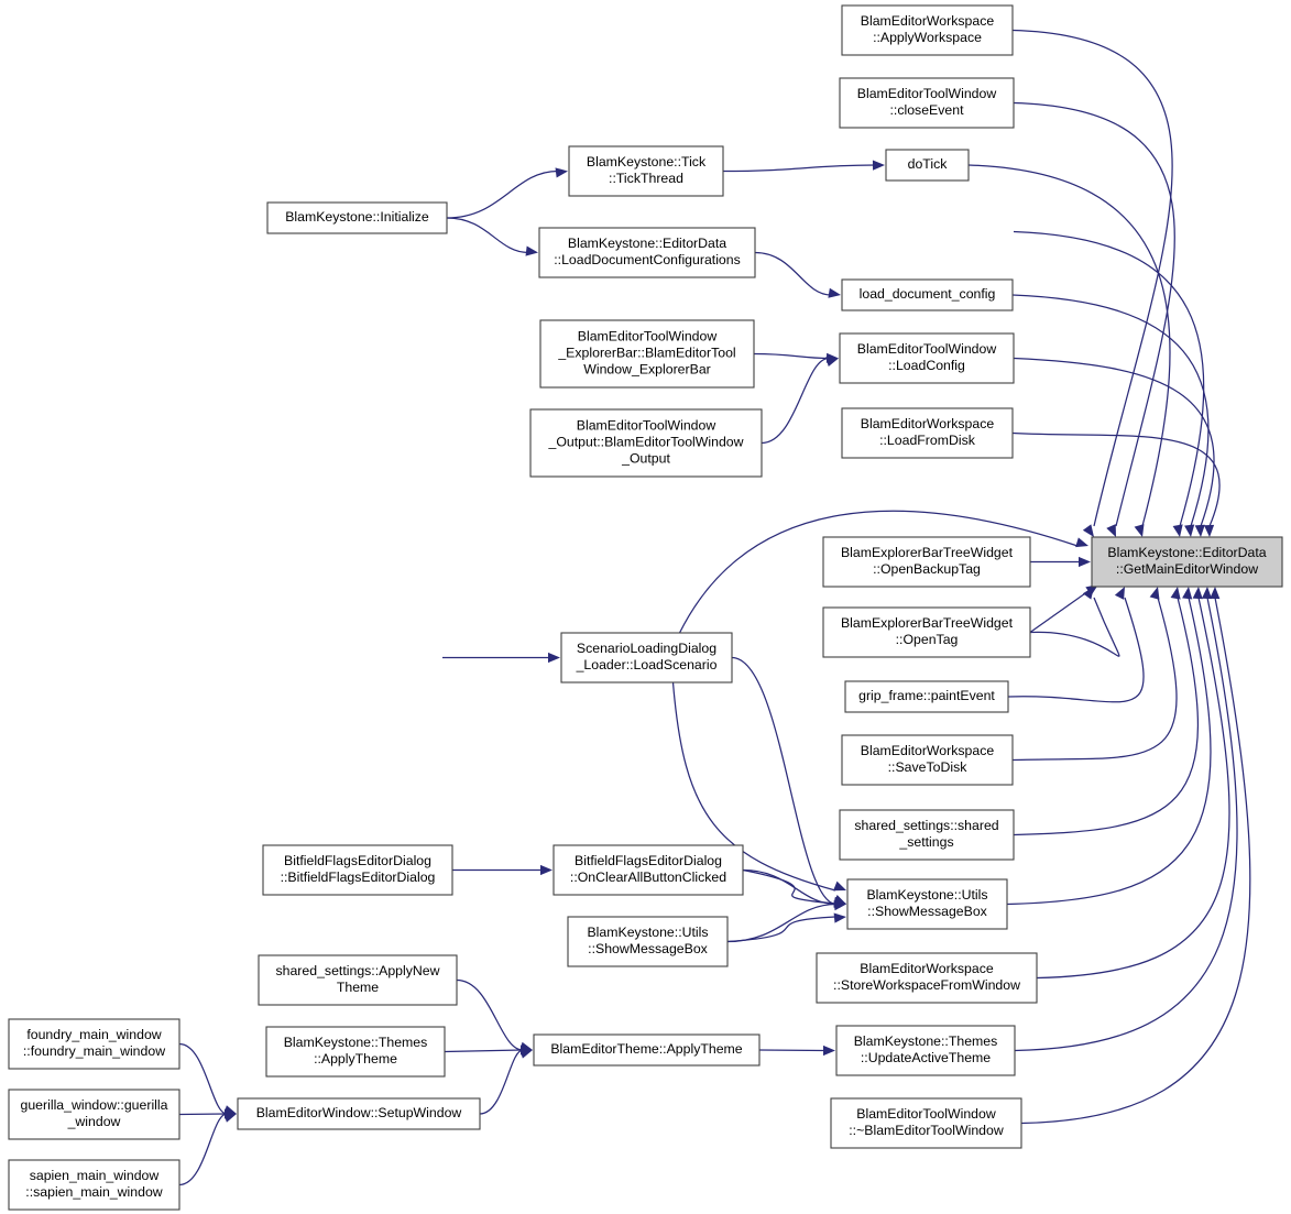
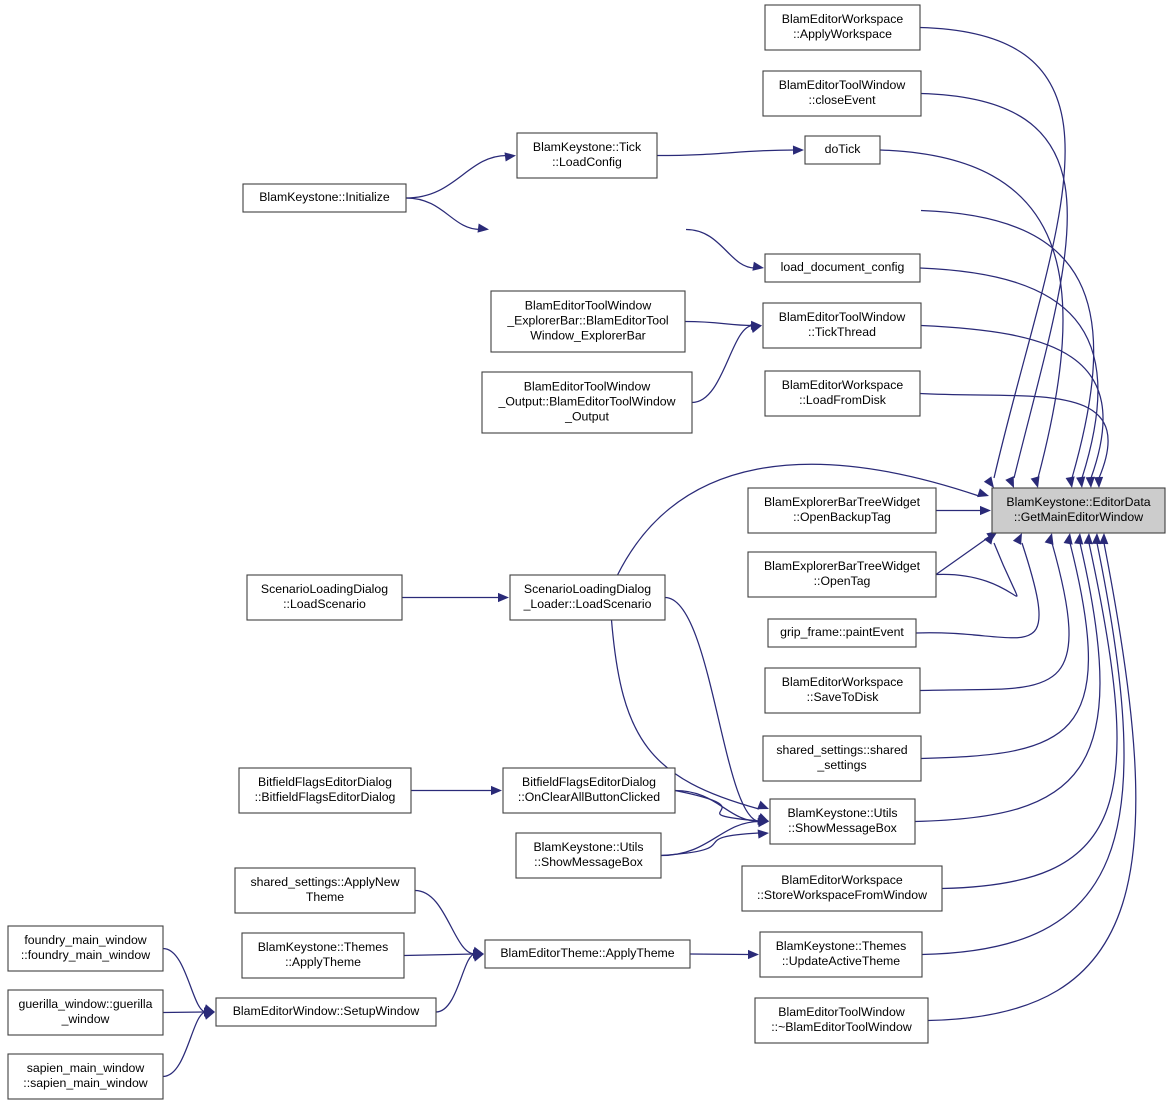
  BlamEditorWorkspace ::ApplyWorkspace
  BlamEditorToolWindow ::closeEvent
  doTick
  load_document_config
- BlamEditorToolWindow ::LoadConfig
+ BlamEditorToolWindow ::TickThread
  BlamEditorWorkspace ::LoadFromDisk
  BlamExplorerBarTreeWidget ::OpenBackupTag
  BlamExplorerBarTreeWidget ::OpenTag
  grip_frame::paintEvent
  BlamEditorWorkspace ::SaveToDisk
  shared_settings::shared _settings
  BlamKeystone::Utils ::ShowMessageBox
  BlamEditorWorkspace ::StoreWorkspaceFromWindow
  BlamKeystone::Themes ::UpdateActiveTheme
  BlamEditorToolWindow ::~BlamEditorToolWindow
  BlamKeystone::EditorData ::GetMainEditorWindow
- BlamKeystone::Tick ::TickThread
+ BlamKeystone::Tick ::LoadConfig
- BlamKeystone::EditorData ::LoadDocumentConfigurations
  BlamEditorToolWindow _ExplorerBar::BlamEditorTool Window_ExplorerBar
  BlamEditorToolWindow _Output::BlamEditorToolWindow _Output
  BlamKeystone::Initialize
+ ScenarioLoadingDialog ::LoadScenario
  ScenarioLoadingDialog _Loader::LoadScenario
  BitfieldFlagsEditorDialog ::BitfieldFlagsEditorDialog
  BitfieldFlagsEditorDialog ::OnClearAllButtonClicked
  BlamKeystone::Utils ::ShowMessageBox
  shared_settings::ApplyNew Theme
  BlamKeystone::Themes ::ApplyTheme
  BlamEditorTheme::ApplyTheme
  foundry_main_window ::foundry_main_window
  guerilla_window::guerilla _window
  sapien_main_window ::sapien_main_window
  BlamEditorWindow::SetupWindow
